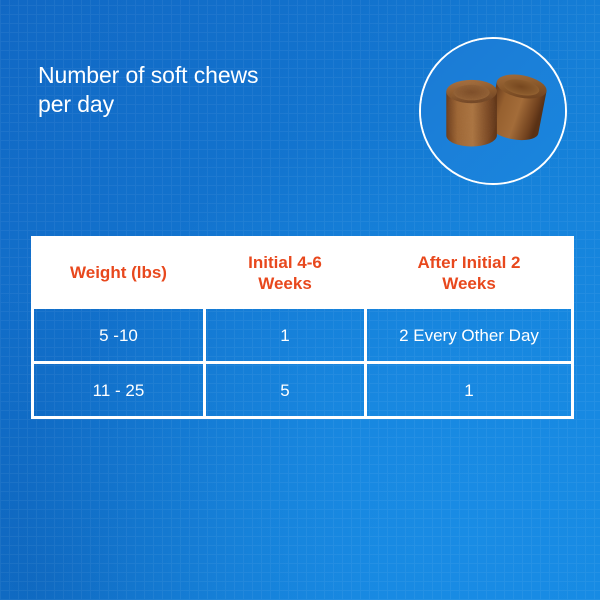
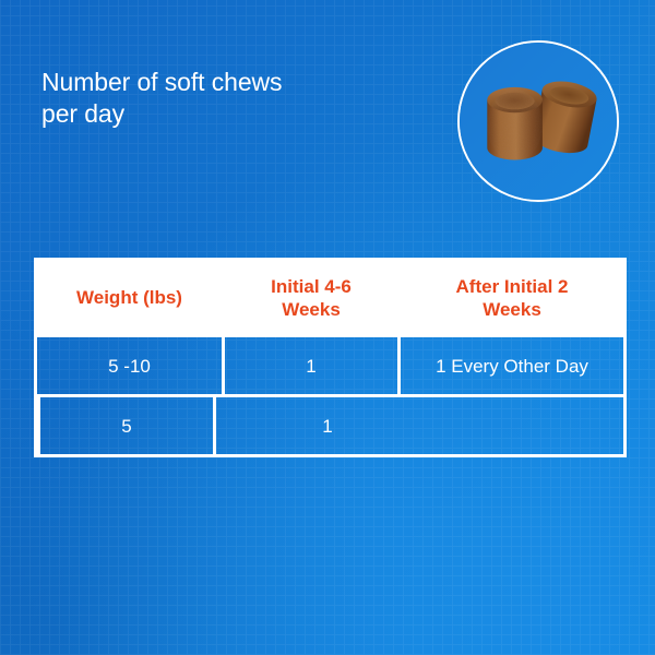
  Number of soft chews
  per day
  Weight (lbs)
  Initial 4-6
  Weeks
  After Initial 2
  Weeks
  5 -10
  1
- 2 Every Other Day
+ 1 Every Other Day
- 11 - 25
  5
  1
